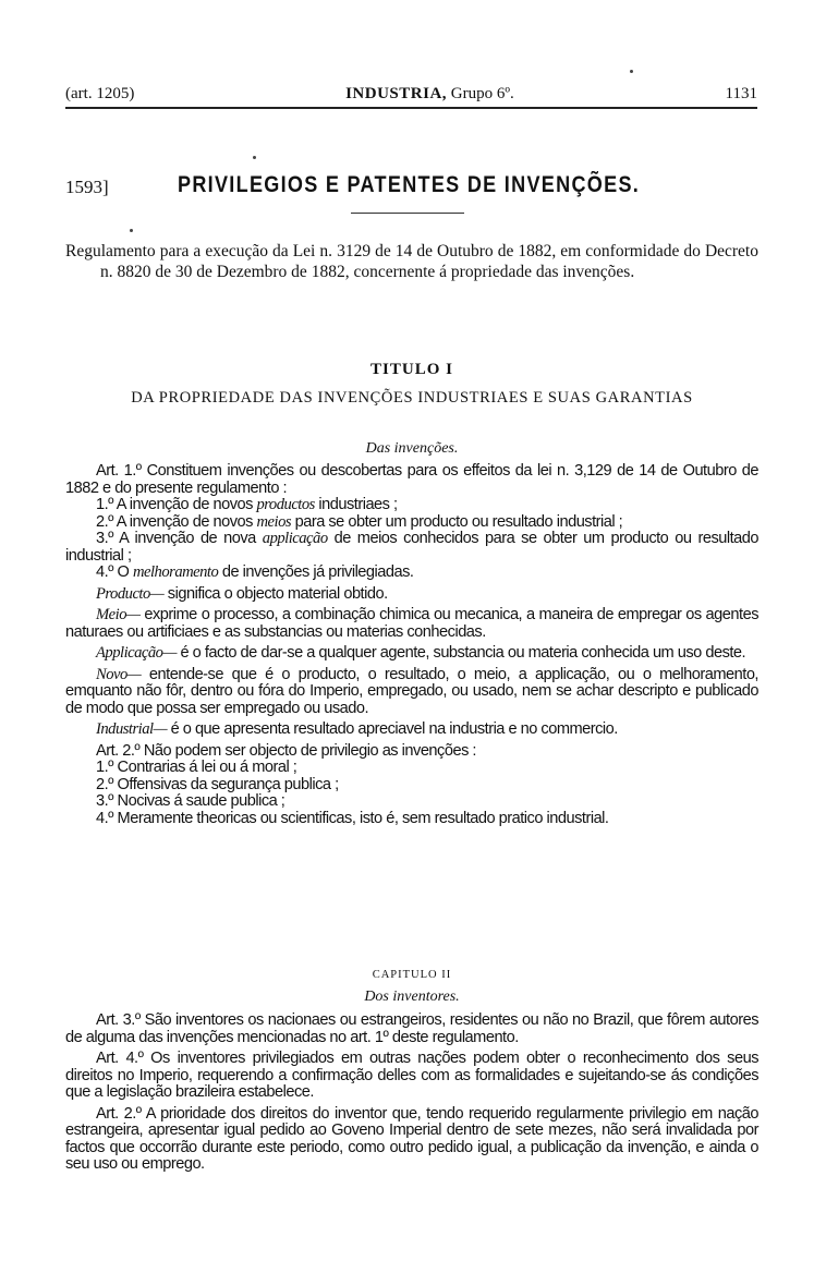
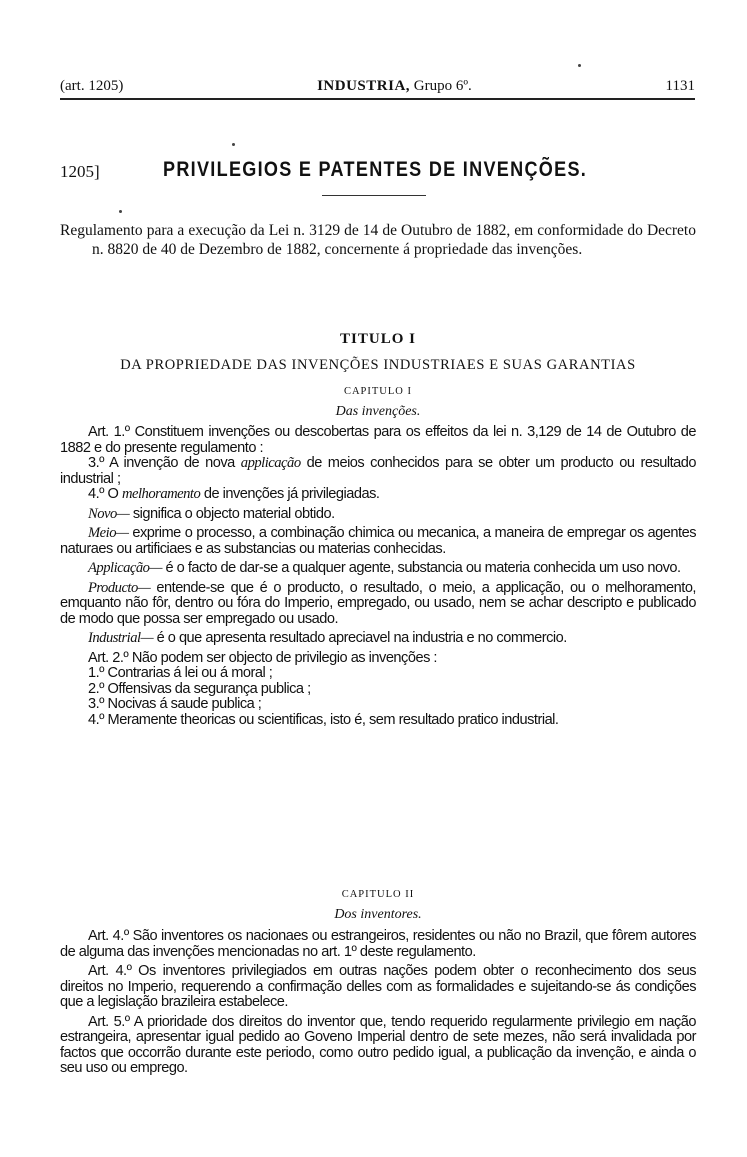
  (art. 1205)
  INDUSTRIA, Grupo 6º.
  1131
- 1593]
+ 1205]
  PRIVILEGIOS E PATENTES DE INVENÇÕES.
- Regulamento para a execução da Lei n. 3129 de 14 de Outubro de 1882, em conformidade do Decreto n. 8820 de 30 de Dezembro de 1882, concernente á propriedade das invenções.
+ Regulamento para a execução da Lei n. 3129 de 14 de Outubro de 1882, em conformidade do Decreto n. 8820 de 40 de Dezembro de 1882, concernente á propriedade das invenções.
  TITULO I
  DA PROPRIEDADE DAS INVENÇÕES INDUSTRIAES E SUAS GARANTIAS
+ CAPITULO I
  Das invenções.
  Art. 1.º Constituem invenções ou descobertas para os effeitos da lei n. 3,129 de 14 de Outubro de 1882 e do presente regulamento :
- 1.º A invenção de novos productos industriaes ;
- 2.º A invenção de novos meios para se obter um producto ou resultado industrial ;
  3.º A invenção de nova applicação de meios conhecidos para se obter um producto ou resultado industrial ;
  4.º O melhoramento de invenções já privilegiadas.
- Producto— significa o objecto material obtido.
+ Novo— significa o objecto material obtido.
  Meio— exprime o processo, a combinação chimica ou mecanica, a maneira de empregar os agentes naturaes ou artificiaes e as substancias ou materias conhecidas.
- Applicação— é o facto de dar-se a qualquer agente, substancia ou materia conhecida um uso deste.
+ Applicação— é o facto de dar-se a qualquer agente, substancia ou materia conhecida um uso novo.
- Novo— entende-se que é o producto, o resultado, o meio, a applicação, ou o melhoramento, emquanto não fôr, dentro ou fóra do Imperio, empregado, ou usado, nem se achar descripto e publicado de modo que possa ser empregado ou usado.
+ Producto— entende-se que é o producto, o resultado, o meio, a applicação, ou o melhoramento, emquanto não fôr, dentro ou fóra do Imperio, empregado, ou usado, nem se achar descripto e publicado de modo que possa ser empregado ou usado.
  Industrial— é o que apresenta resultado apreciavel na industria e no commercio.
  Art. 2.º Não podem ser objecto de privilegio as invenções :
  1.º Contrarias á lei ou á moral ;
  2.º Offensivas da segurança publica ;
  3.º Nocivas á saude publica ;
  4.º Meramente theoricas ou scientificas, isto é, sem resultado pratico industrial.
  CAPITULO II
  Dos inventores.
- Art. 3.º São inventores os nacionaes ou estrangeiros, residentes ou não no Brazil, que fôrem autores de alguma das invenções mencionadas no art. 1º deste regulamento.
+ Art. 4.º São inventores os nacionaes ou estrangeiros, residentes ou não no Brazil, que fôrem autores de alguma das invenções mencionadas no art. 1º deste regulamento.
  Art. 4.º Os inventores privilegiados em outras nações podem obter o reconhecimento dos seus direitos no Imperio, requerendo a confirmação delles com as formalidades e sujeitando-se ás condições que a legislação brazileira estabelece.
- Art. 2.º A prioridade dos direitos do inventor que, tendo requerido regularmente privilegio em nação estrangeira, apresentar igual pedido ao Goveno Imperial dentro de sete mezes, não será invalidada por factos que occorrão durante este periodo, como outro pedido igual, a publicação da invenção, e ainda o seu uso ou emprego.
+ Art. 5.º A prioridade dos direitos do inventor que, tendo requerido regularmente privilegio em nação estrangeira, apresentar igual pedido ao Goveno Imperial dentro de sete mezes, não será invalidada por factos que occorrão durante este periodo, como outro pedido igual, a publicação da invenção, e ainda o seu uso ou emprego.
